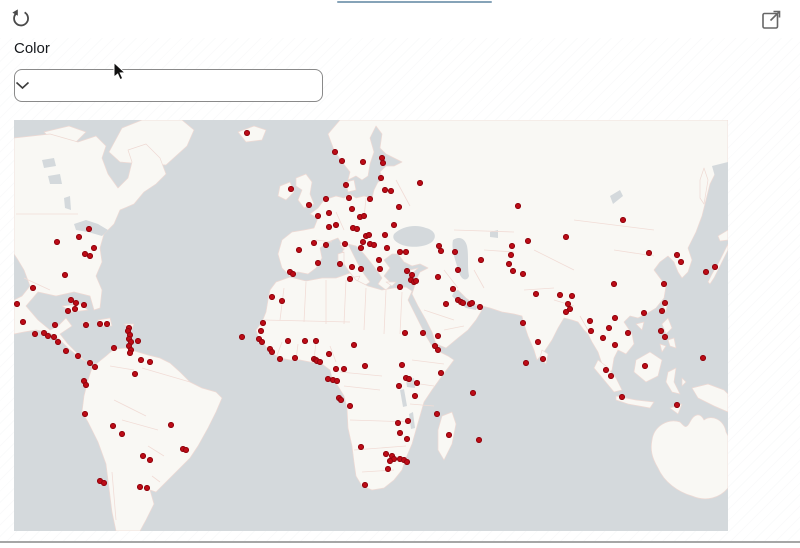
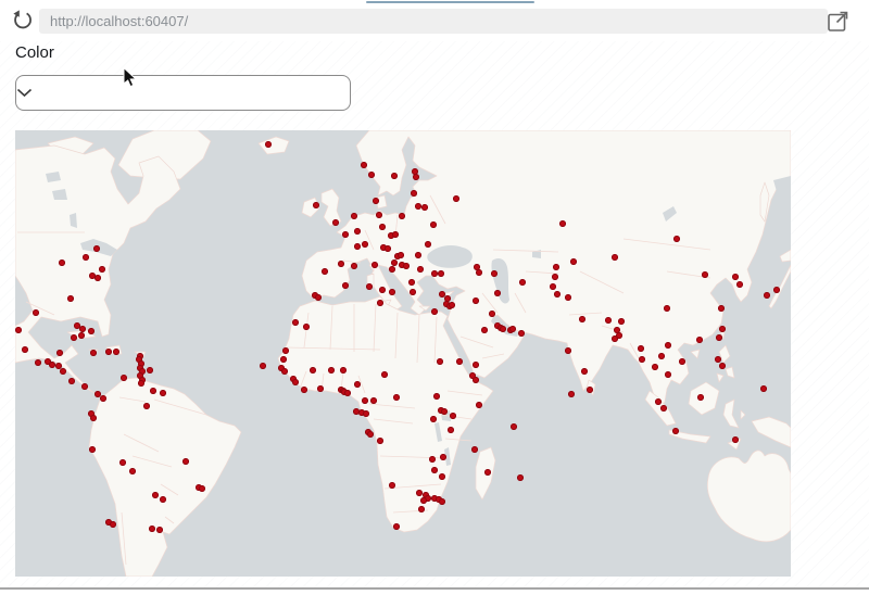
+ http://localhost:60407/
  Color
